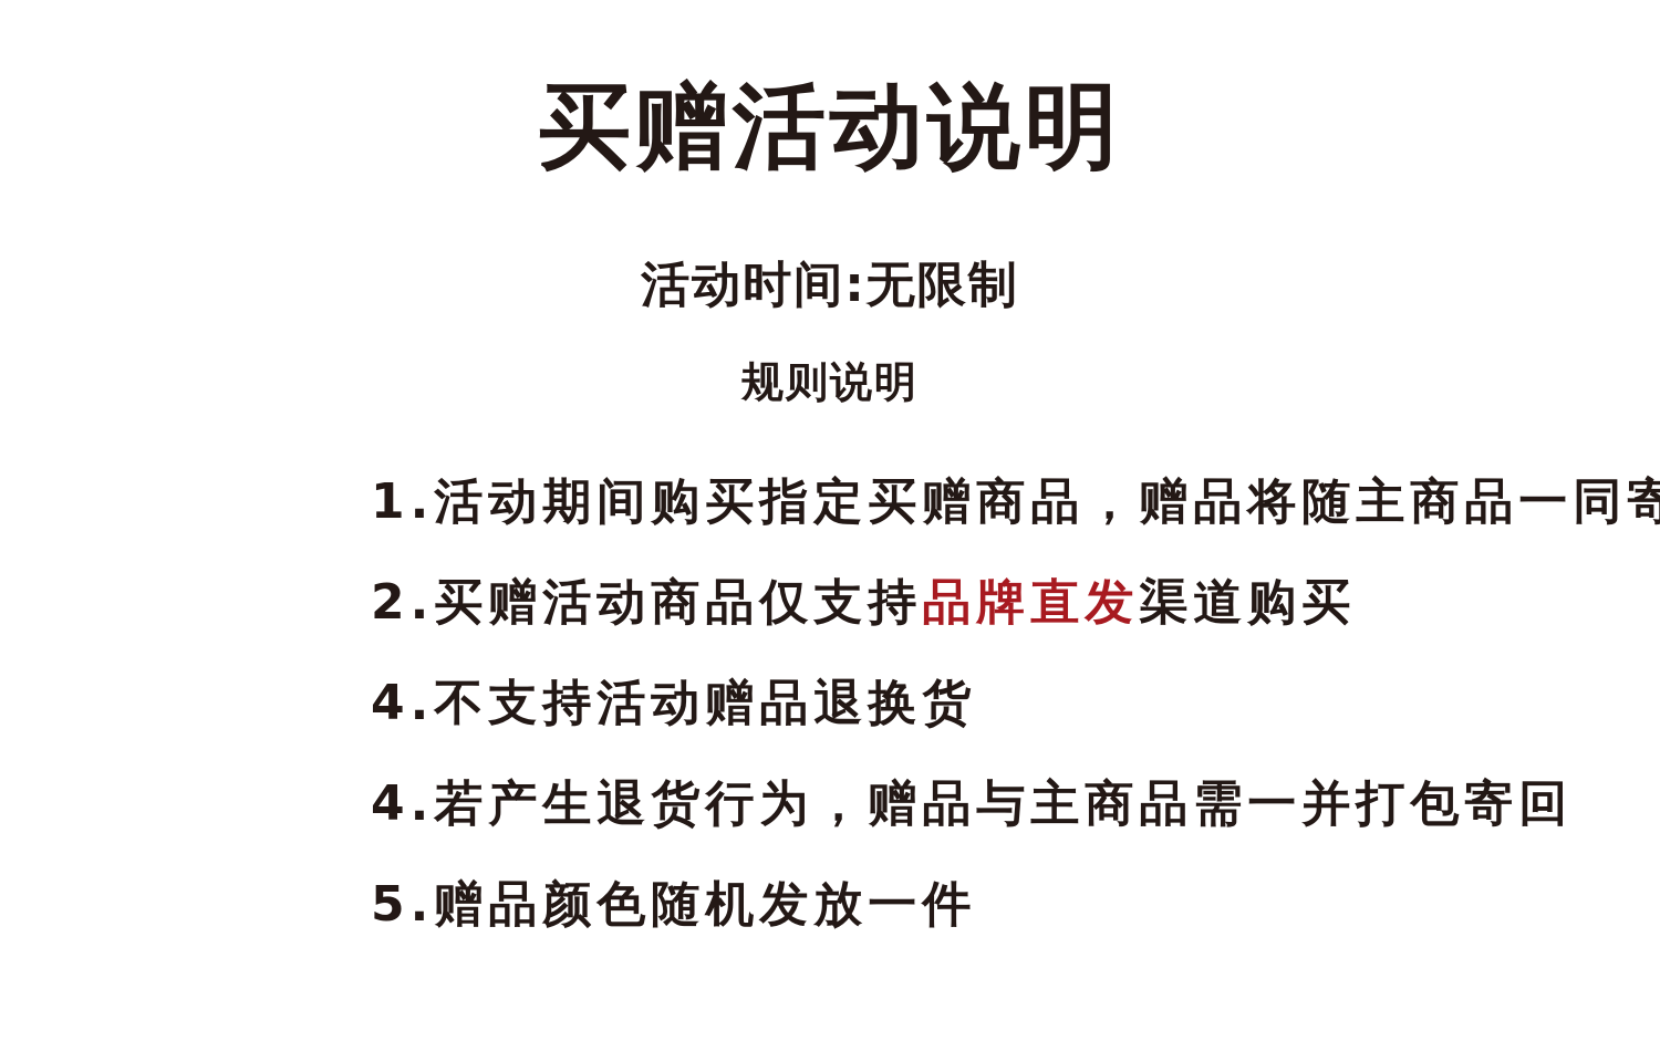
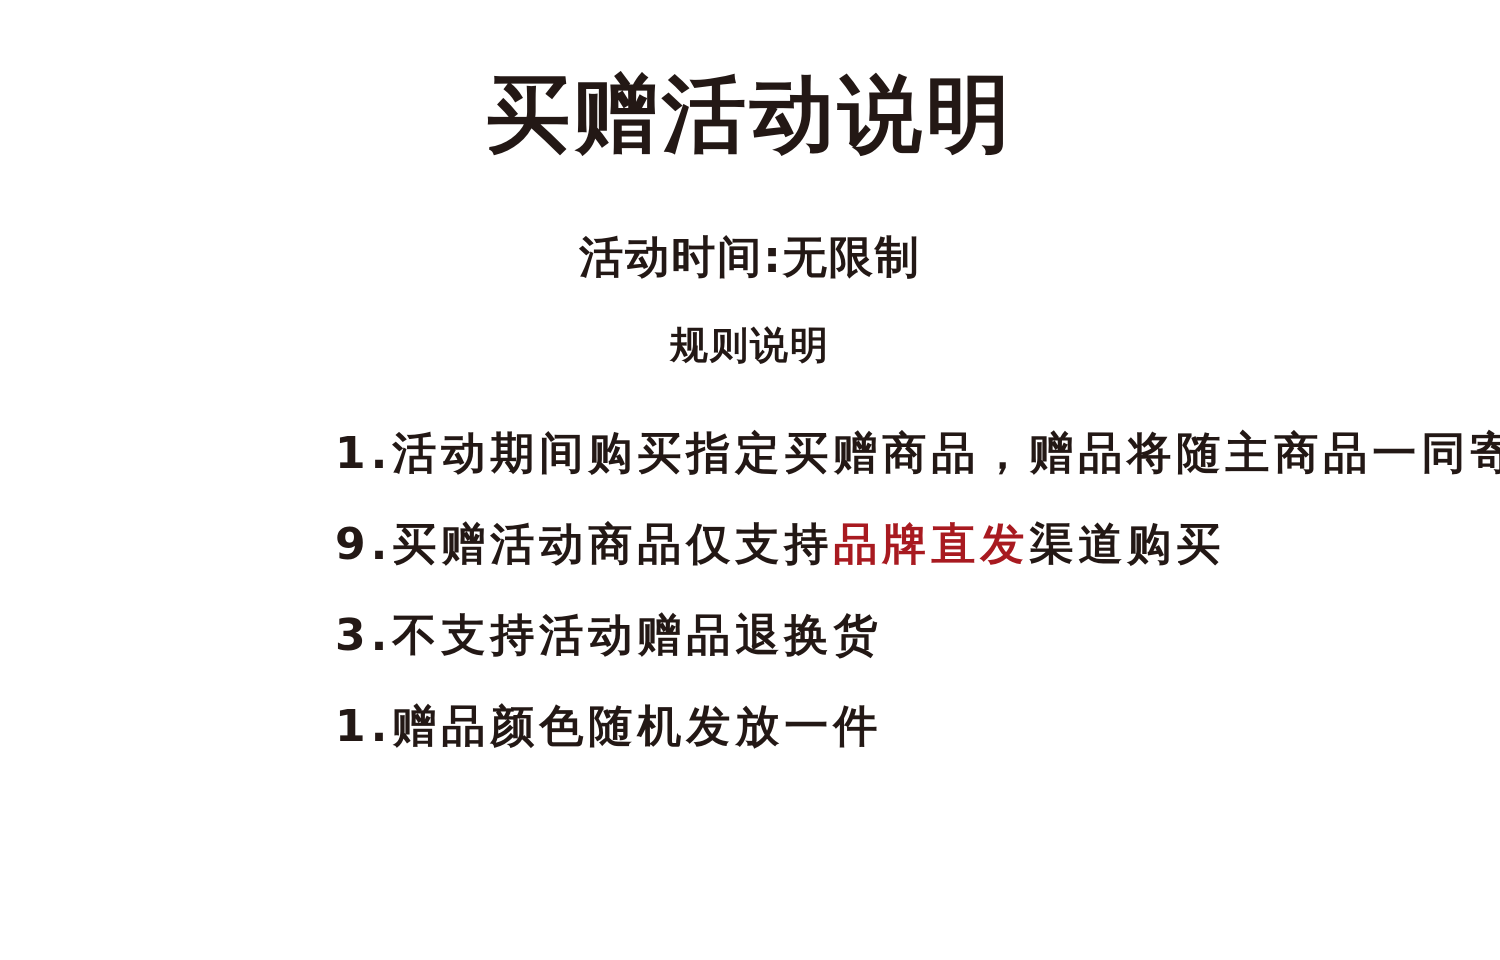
  买赠活动说明
  活动时间:无限制
  规则说明
  1.活动期间购买指定买赠商品，赠品将随主商品一同寄
- 2.买赠活动商品仅支持品牌直发渠道购买
+ 9.买赠活动商品仅支持品牌直发渠道购买
- 4.不支持活动赠品退换货
+ 3.不支持活动赠品退换货
- 4.若产生退货行为，赠品与主商品需一并打包寄回
- 5.赠品颜色随机发放一件
+ 1.赠品颜色随机发放一件
